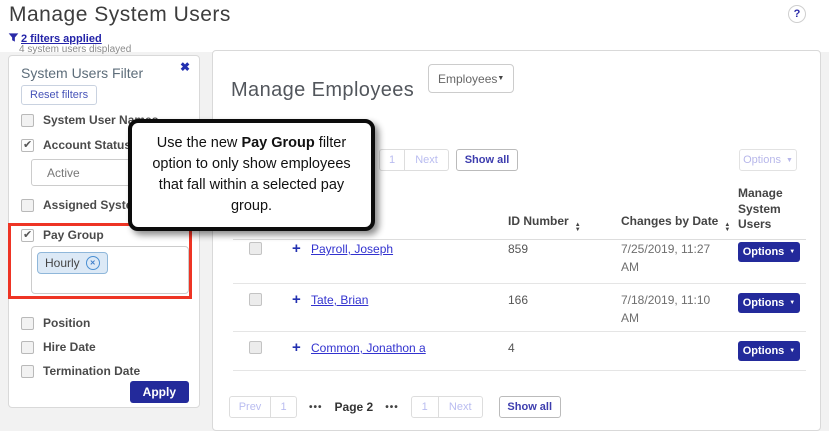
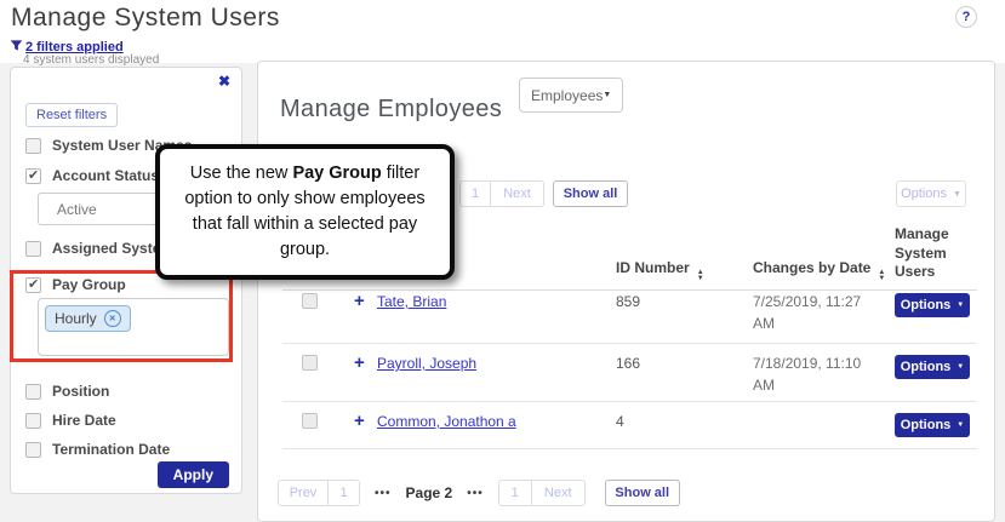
  Manage System Users
  2 filters applied
  4 system users displayed
  ?
- System Users Filter
  ✖
  Reset filters
  System User N
  Account Statu
  Active
  Assigned Syst
  Pay Group
  Hourly
  Position
  Hire Date
  Termination Date
  Apply
  Manage Employees
  Employees
  1
  Next
  Show all
  Options
  ID Number
  Changes by Date
  Manage System Users
  +
- Payroll, Joseph
+ Tate, Brian
  859
  7/25/2019, 11:27 AM
  Options
  +
- Tate, Brian
+ Payroll, Joseph
  166
  7/18/2019, 11:10 AM
  Options
  +
  Common, Jonathon a
  4
  Options
  Prev
  1
  •••
  Page 2
  •••
  1
  Next
  Show all
  Use the new Pay Group filter option to only show employees that fall within a selected pay group.
